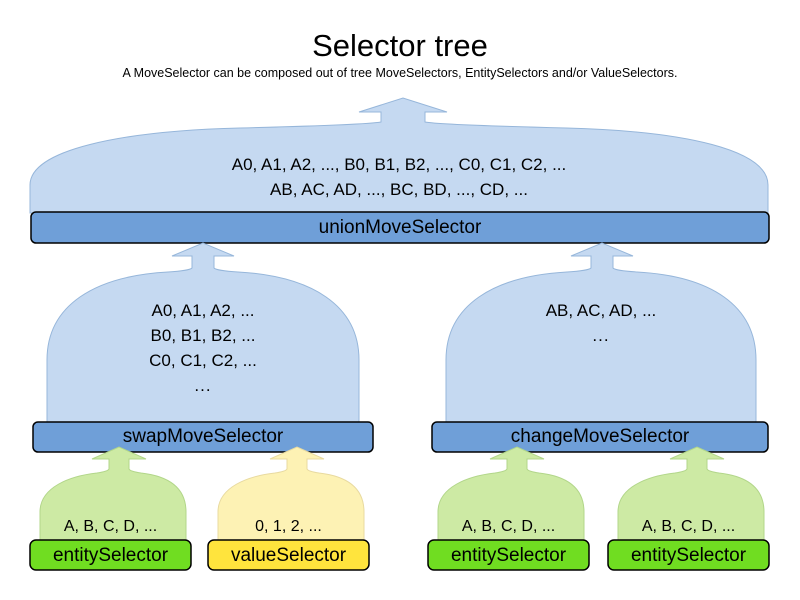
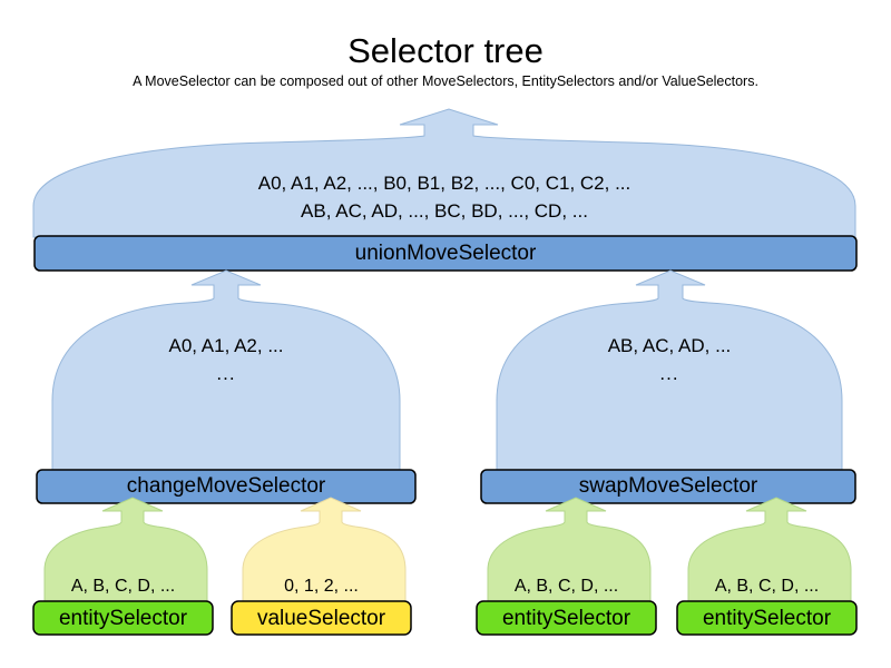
  Selector tree
- A MoveSelector can be composed out of tree MoveSelectors, EntitySelectors and/or ValueSelectors.
+ A MoveSelector can be composed out of other MoveSelectors, EntitySelectors and/or ValueSelectors.
  A0, A1, A2, ..., B0, B1, B2, ..., C0, C1, C2, ...
  AB, AC, AD, ..., BC, BD, ..., CD, ...
  unionMoveSelector
  A0, A1, A2, ...
- B0, B1, B2, ...
- C0, C1, C2, ...
  ...
- swapMoveSelector
+ changeMoveSelector
  AB, AC, AD, ...
  ...
- changeMoveSelector
+ swapMoveSelector
  A, B, C, D, ...
  entitySelector
  0, 1, 2, ...
  valueSelector
  A, B, C, D, ...
  entitySelector
  A, B, C, D, ...
  entitySelector
